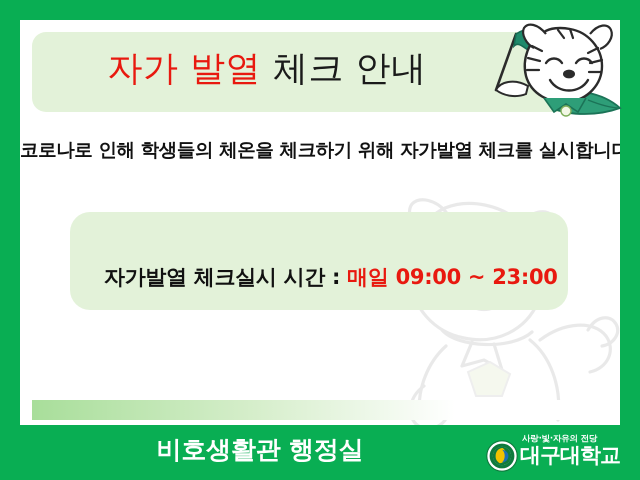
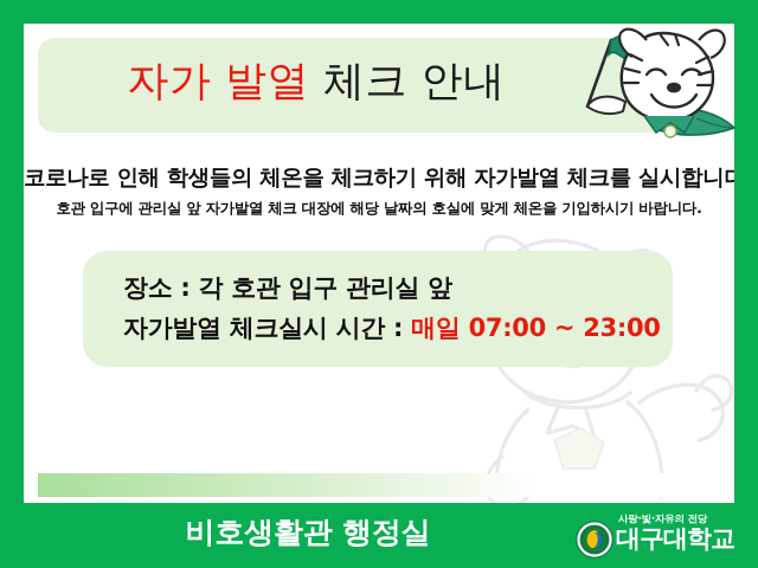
  자가 발열 체크 안내
  코로나로 인해 학생들의 체온을 체크하기 위해 자가발열 체크를 실시합니
+ 호관 입구에 관리실 앞 자가발열 체크 대장에 해당 날짜의 호실에 맞게 체온을 기입하시기 바랍니다.
+ 장소 : 각 호관 입구 관리실 앞
- 자가발열 체크실시 시간 : 매일 09:00 ~ 23:00
+ 자가발열 체크실시 시간 : 매일 07:00 ~ 23:00
  비호생활관 행정실
  사랑·빛·자유의 전당
  대구대학교
